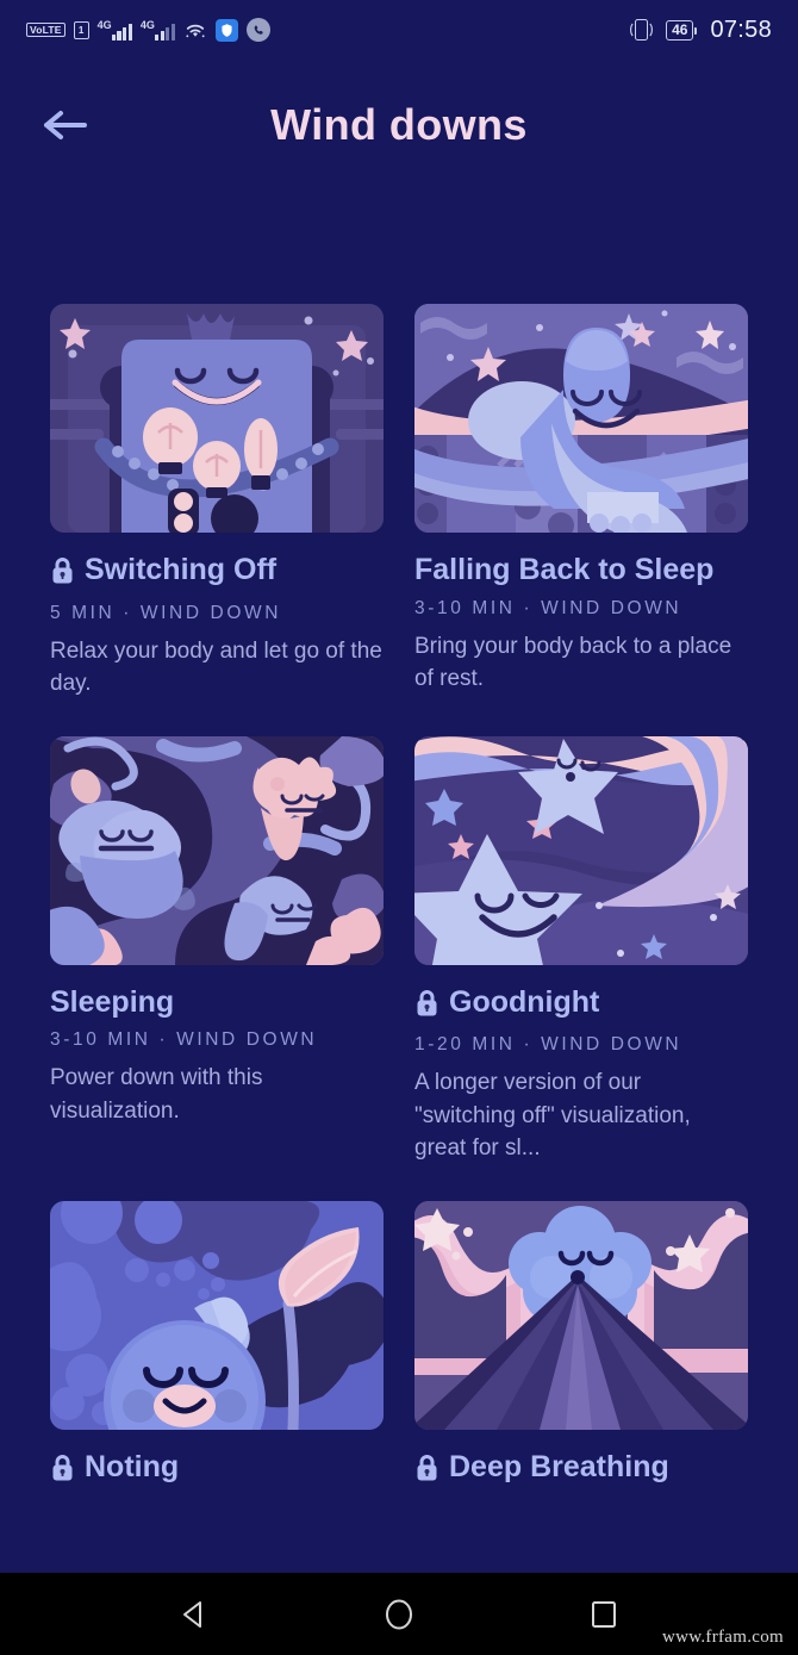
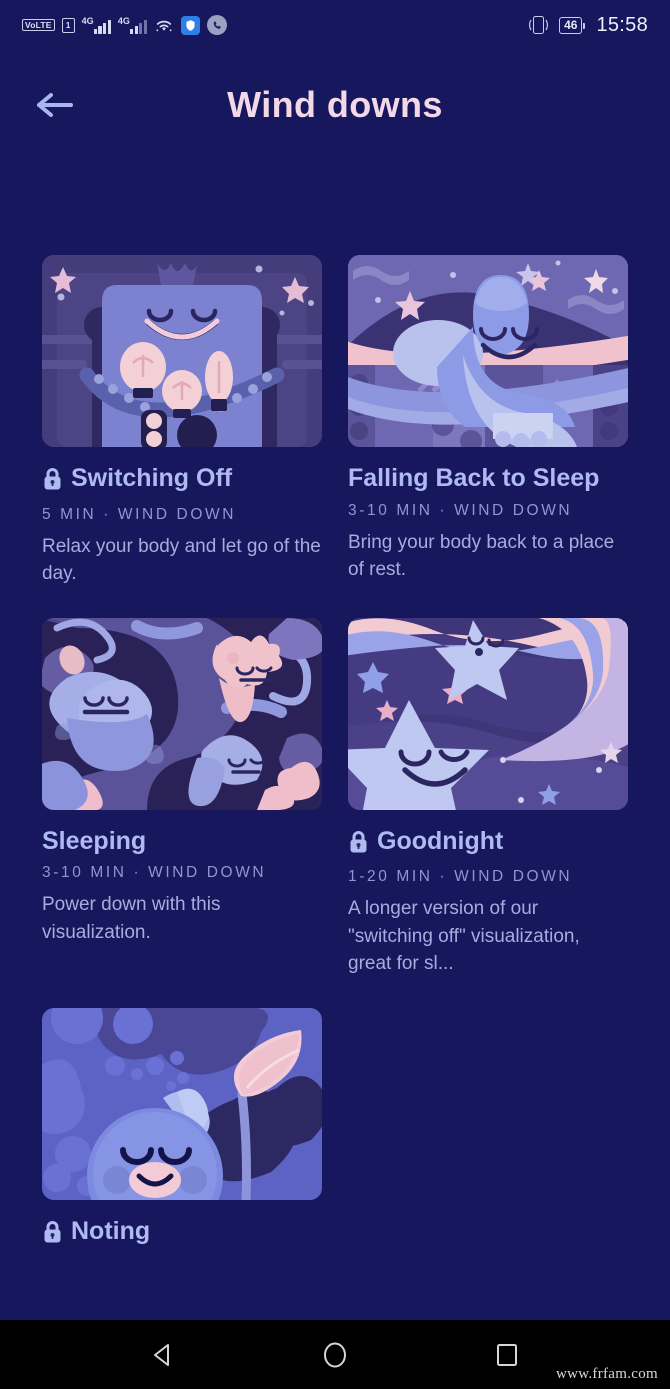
  VoLTE
  1
  4G
  4G
  46
- 07:58
+ 15:58
  Wind downs
  Switching Off
  5 MIN · WIND DOWN
  Relax your body and let go of the day.
  Falling Back to Sleep
  3-10 MIN · WIND DOWN
  Bring your body back to a place of rest.
  Sleeping
  3-10 MIN · WIND DOWN
  Power down with this visualization.
  Goodnight
  1-20 MIN · WIND DOWN
  A longer version of our "switching off" visualization, great for sl...
  Noting
- Deep Breathing
  www.frfam.com
